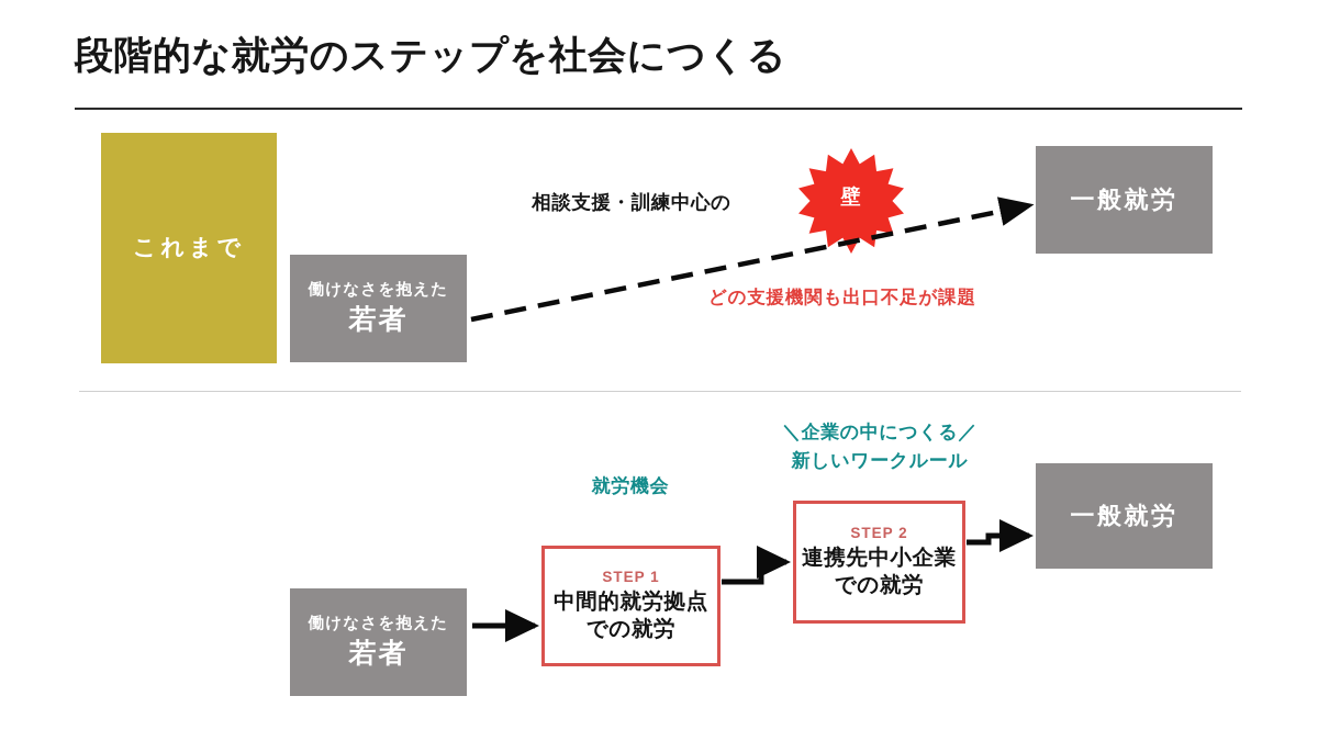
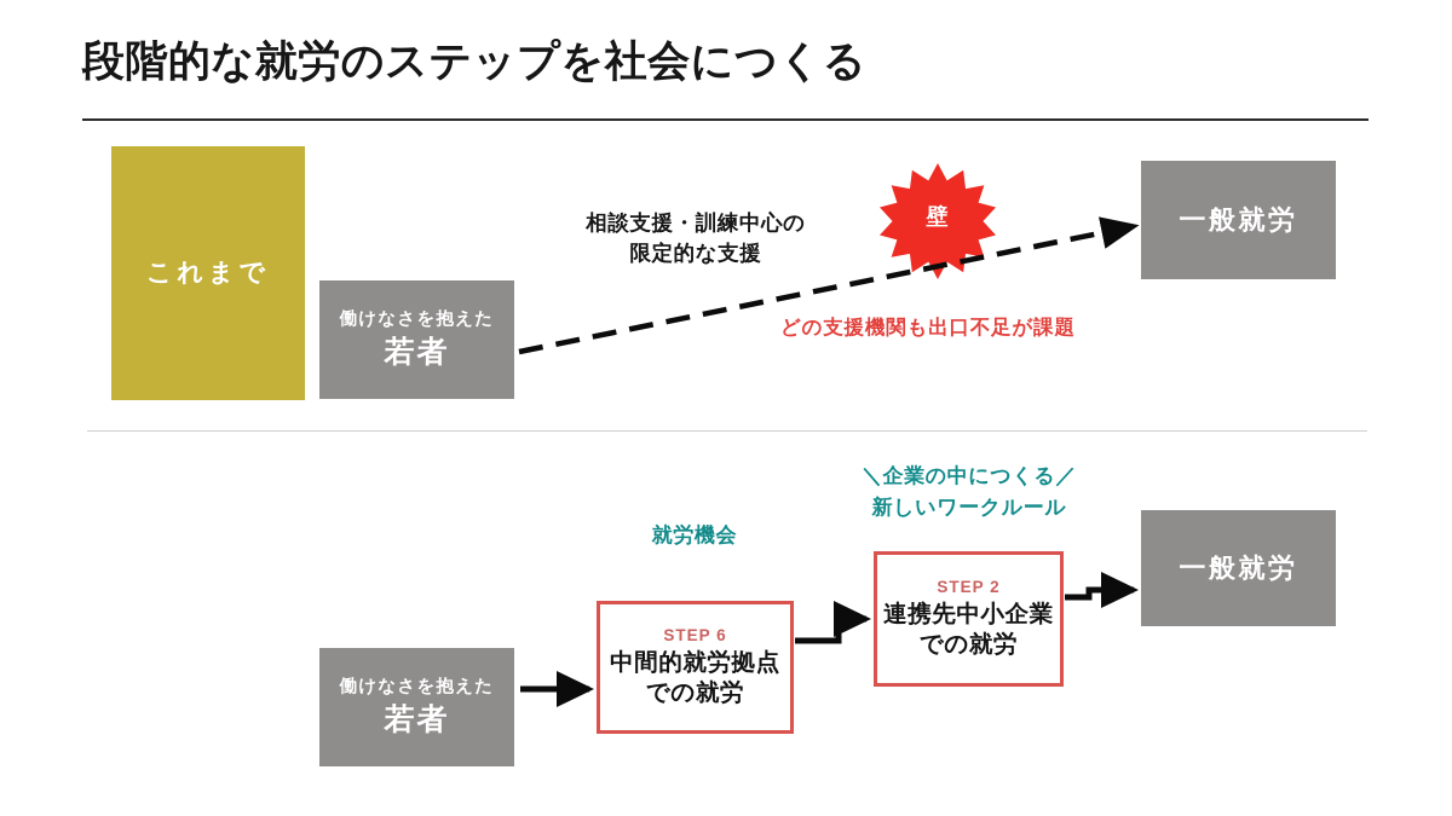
  段階的な就労のステップを社会につくる
  これまで
  働けなさを抱えた
  若者
  相談支援・訓練中心の
+ 限定的な支援
  壁
  どの支援機関も出口不足が課題
  一般就労
  働けなさを抱えた
  若者
  就労機会
- STEP 1
+ STEP 6
  中間的就労拠点
  での就労
  ＼企業の中につくる／
  新しいワークルール
  STEP 2
  連携先中小企業
  での就労
  一般就労
